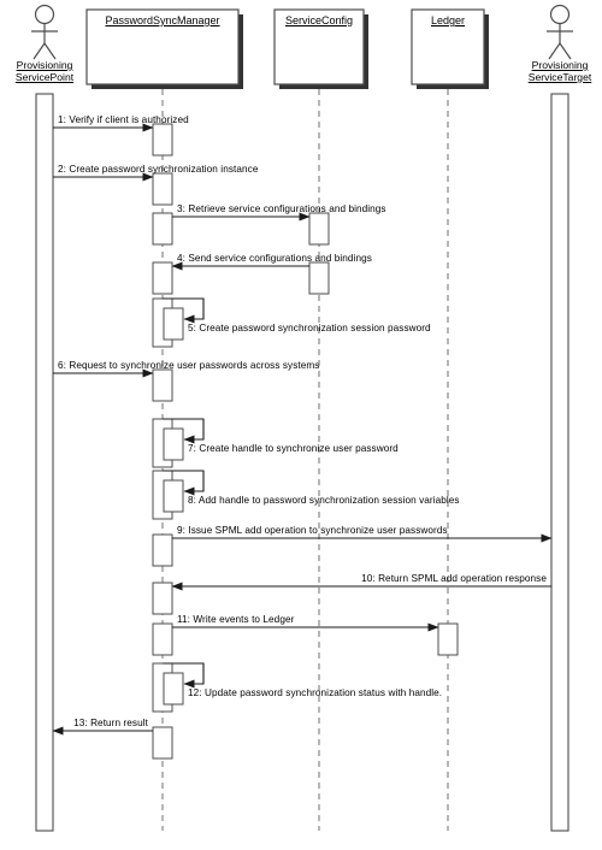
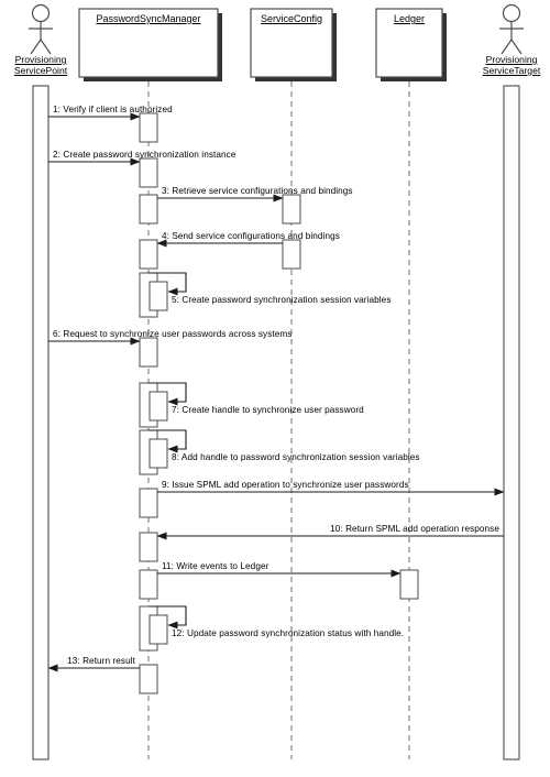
  Provisioning
  ServicePoint
  PasswordSyncManager
  ServiceConfig
  Ledger
  Provisioning
  ServiceTarget
  1: Verify if client is authorized
  2: Create password synchronization instance
  3: Retrieve service configurations and bindings
  4: Send service configurations and bindings
- 5: Create password synchronization session password
+ 5: Create password synchronization session variables
  6: Request to synchronize user passwords across systems
  7: Create handle to synchronize user password
  8: Add handle to password synchronization session variables
  9: Issue SPML add operation to synchronize user passwords
  10: Return SPML add operation response
  11: Write events to Ledger
  12: Update password synchronization status with handle.
  13: Return result
